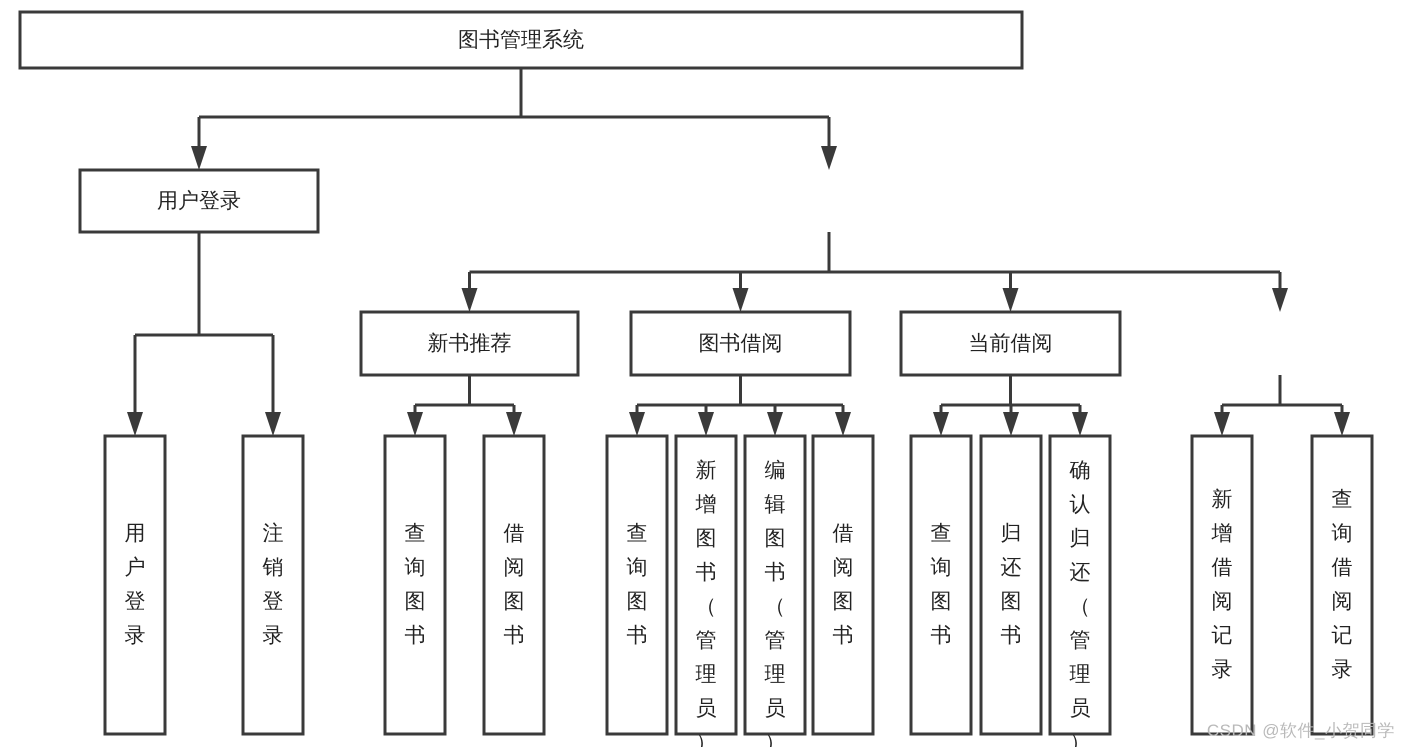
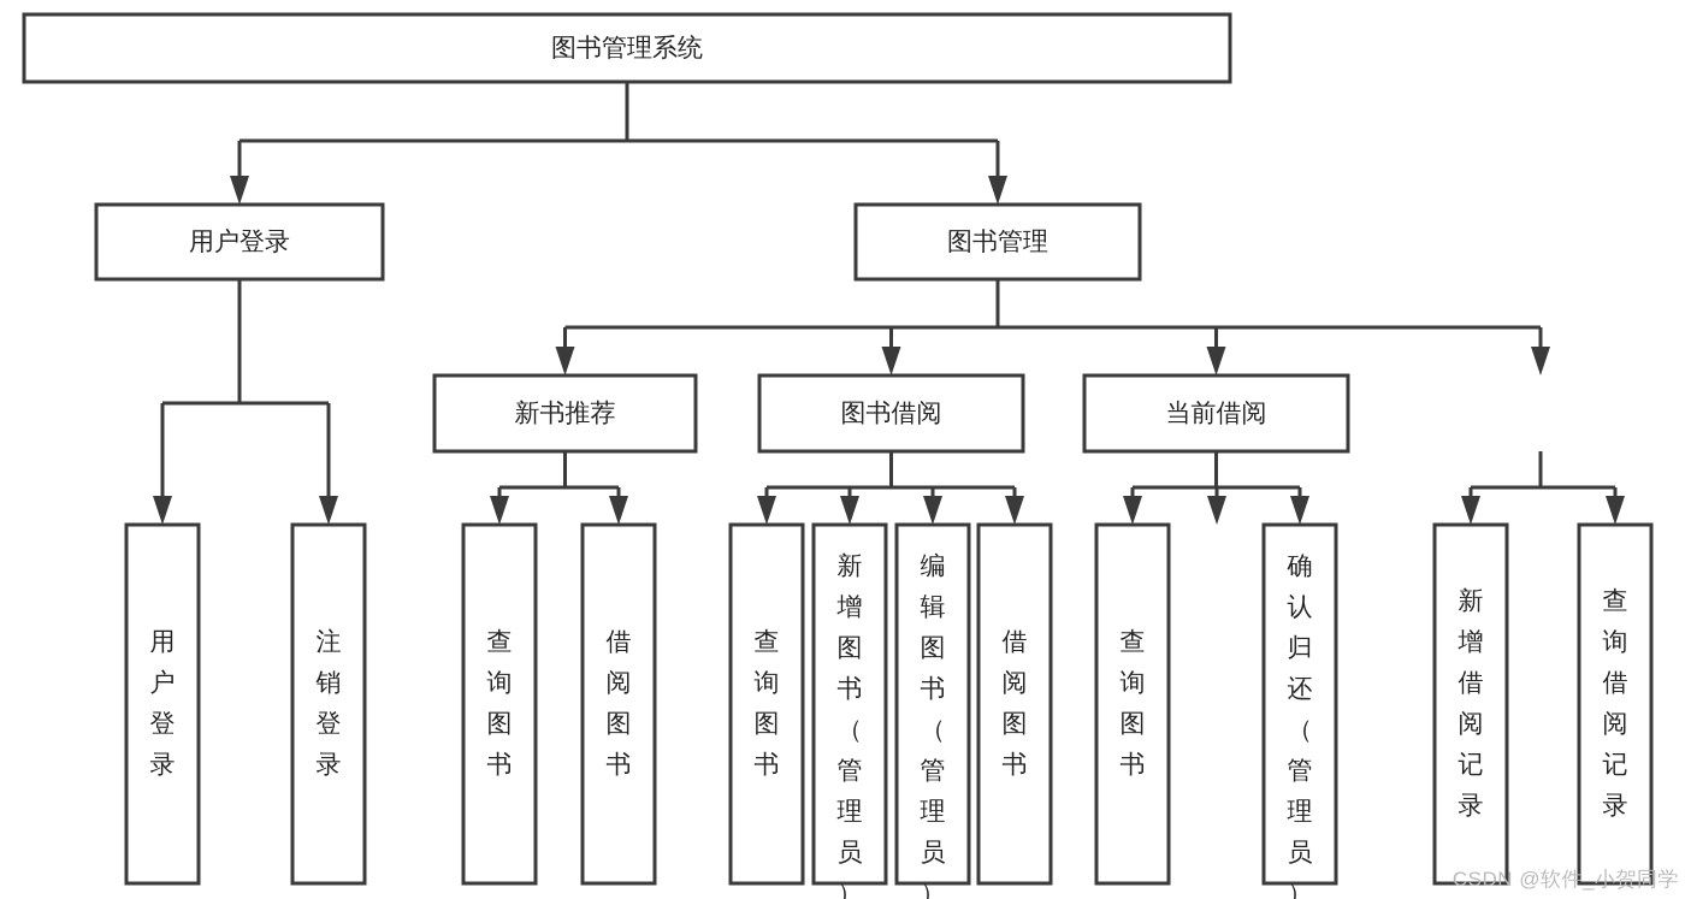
  图书管理系统
  用户登录
+ 图书管理
  新书推荐
  图书借阅
  当前借阅
  用户登录
  注销登录
  查询图书
  借阅图书
  查询图书
  新增图书（管理员）
  编辑图书（管理员）
  借阅图书
  查询图书
- 归还图书
  确认归还（管理员）
  新增借阅记录
  查询借阅记录
  CSDN @软件_小贺同学
